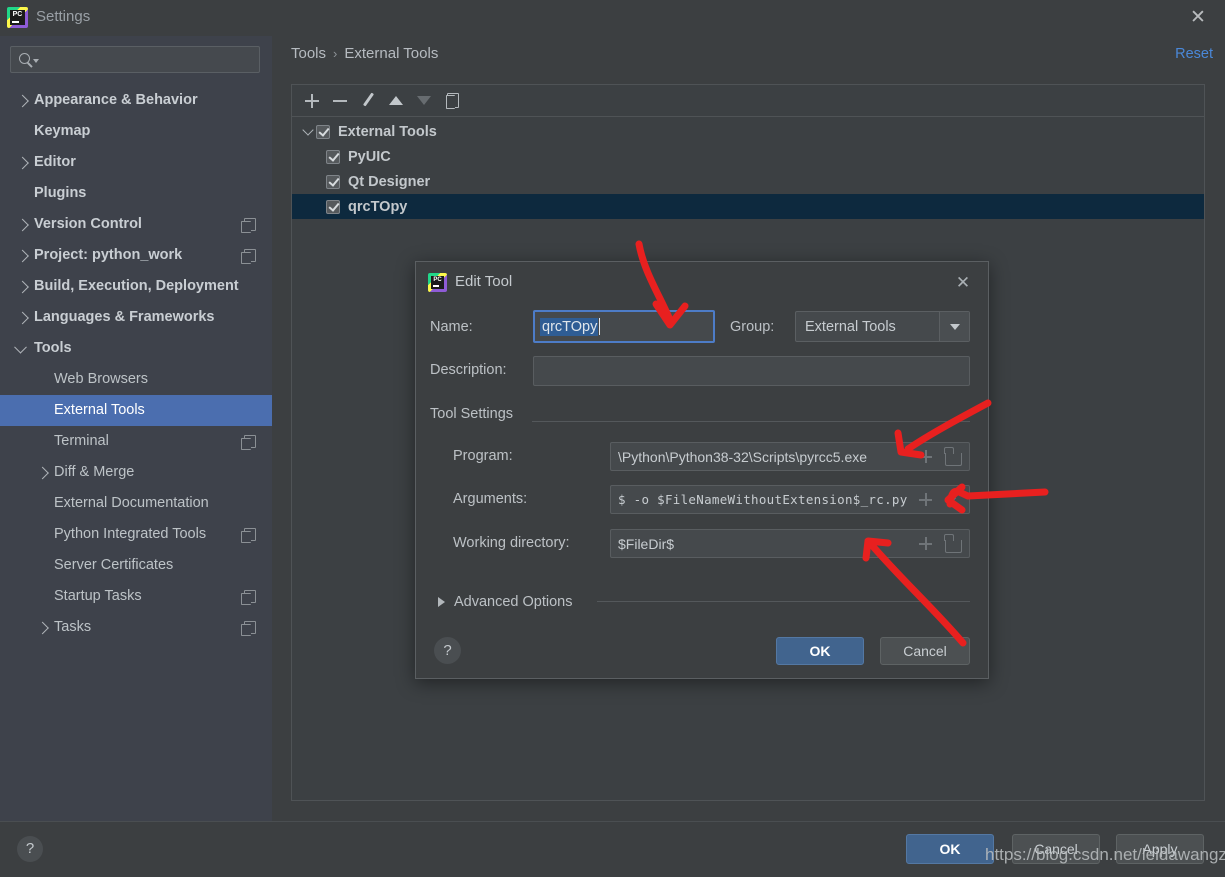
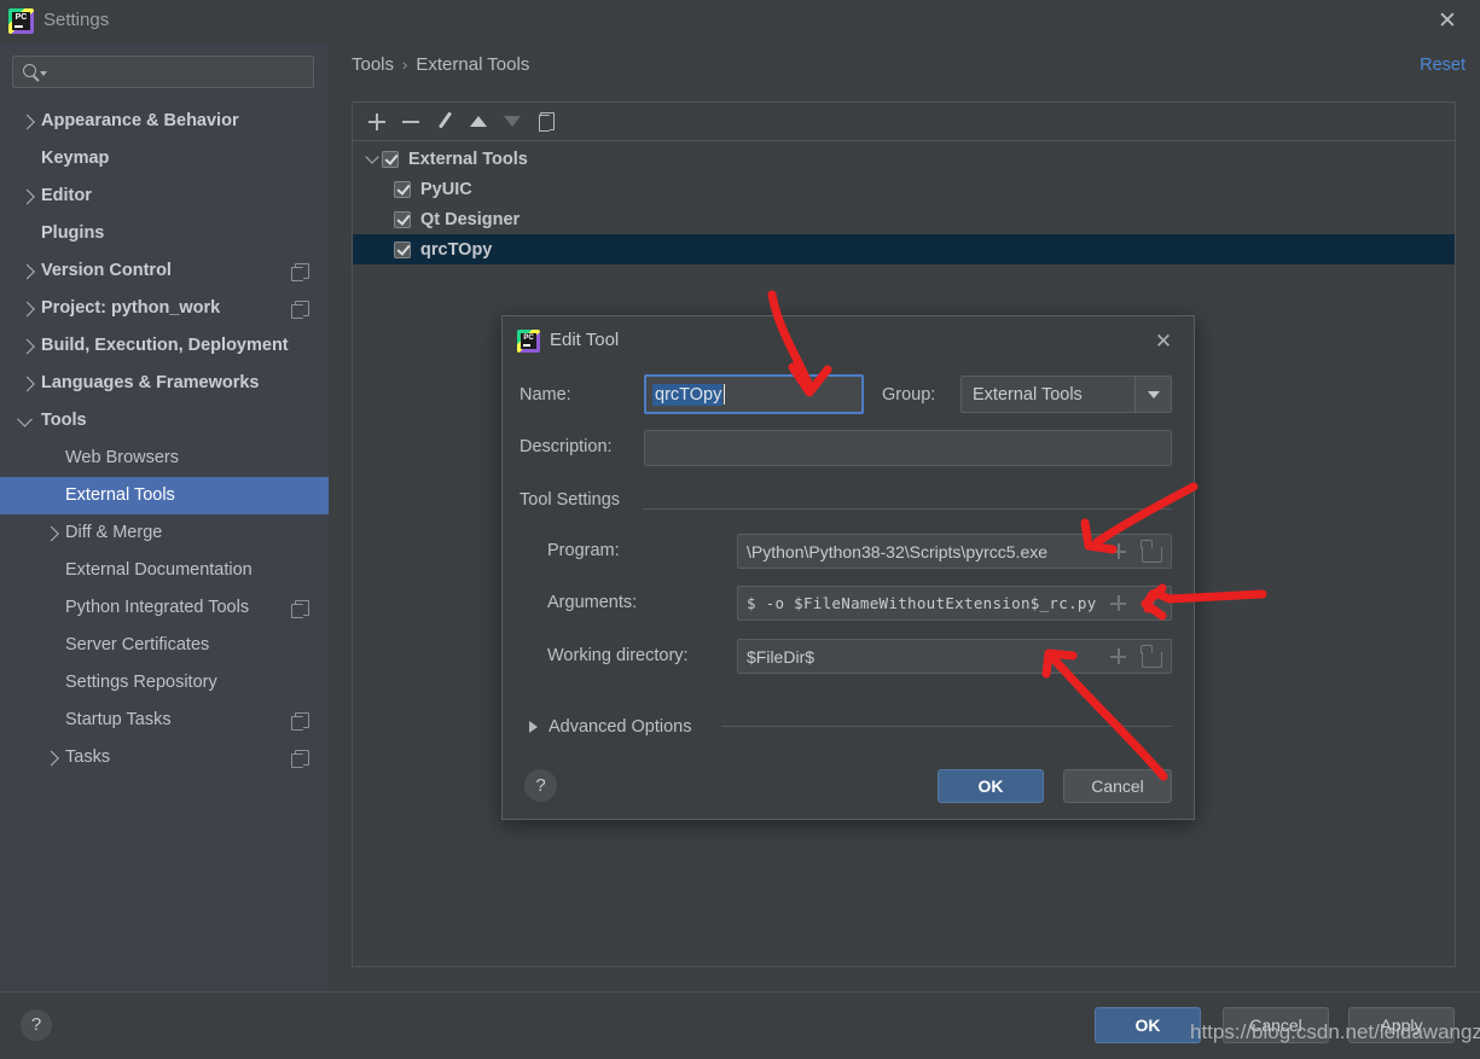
  Settings
  ✕
  Appearance & Behavior
  Keymap
  Editor
  Plugins
  Version Control
  Project: python_work
  Build, Execution, Deployment
  Languages & Frameworks
  Tools
  Web Browsers
  External Tools
- Terminal
  Diff & Merge
  External Documentation
  Python Integrated Tools
  Server Certificates
+ Settings Repository
  Startup Tasks
  Tasks
  Tools › External Tools
  Reset
  External Tools
  PyUIC
  Qt Designer
  qrcTOpy
  ?
  OK
  Cancel
  Apply
  Edit Tool
  ✕
  Name:
  qrcTOpy
  Group:
  External Tools
  Description:
  Tool Settings
  Program:
  \Python\Python38-32\Scripts\pyrcc5.exe
  Arguments:
  $ -o $FileNameWithoutExtension$_rc.py
  Working directory:
  $FileDir$
  Advanced Options
  ?
  OK
  Cancel
  https://blog.csdn.net/leidawangz
